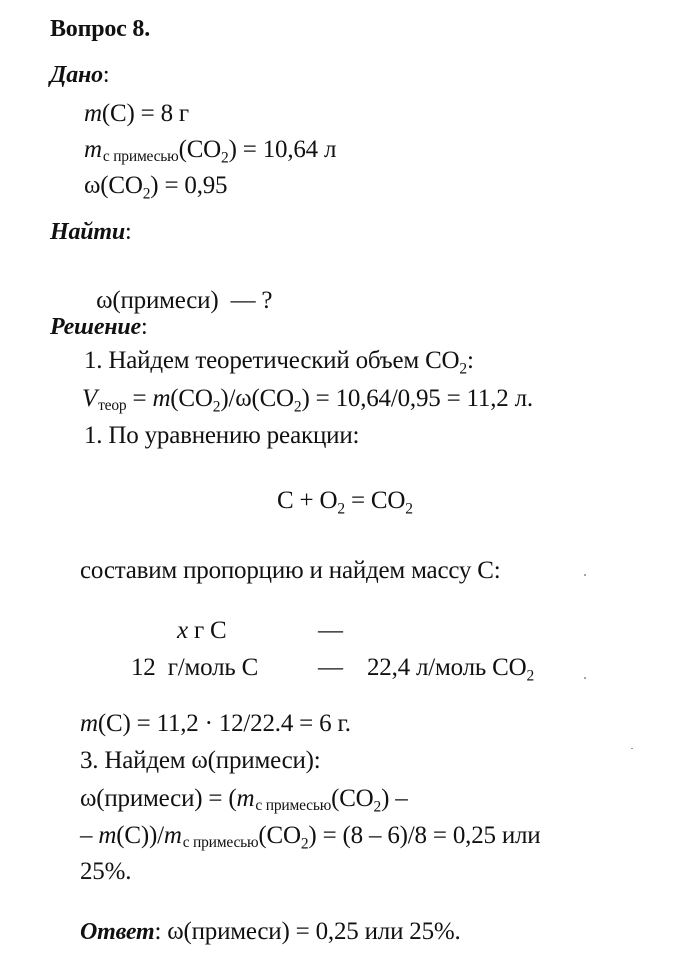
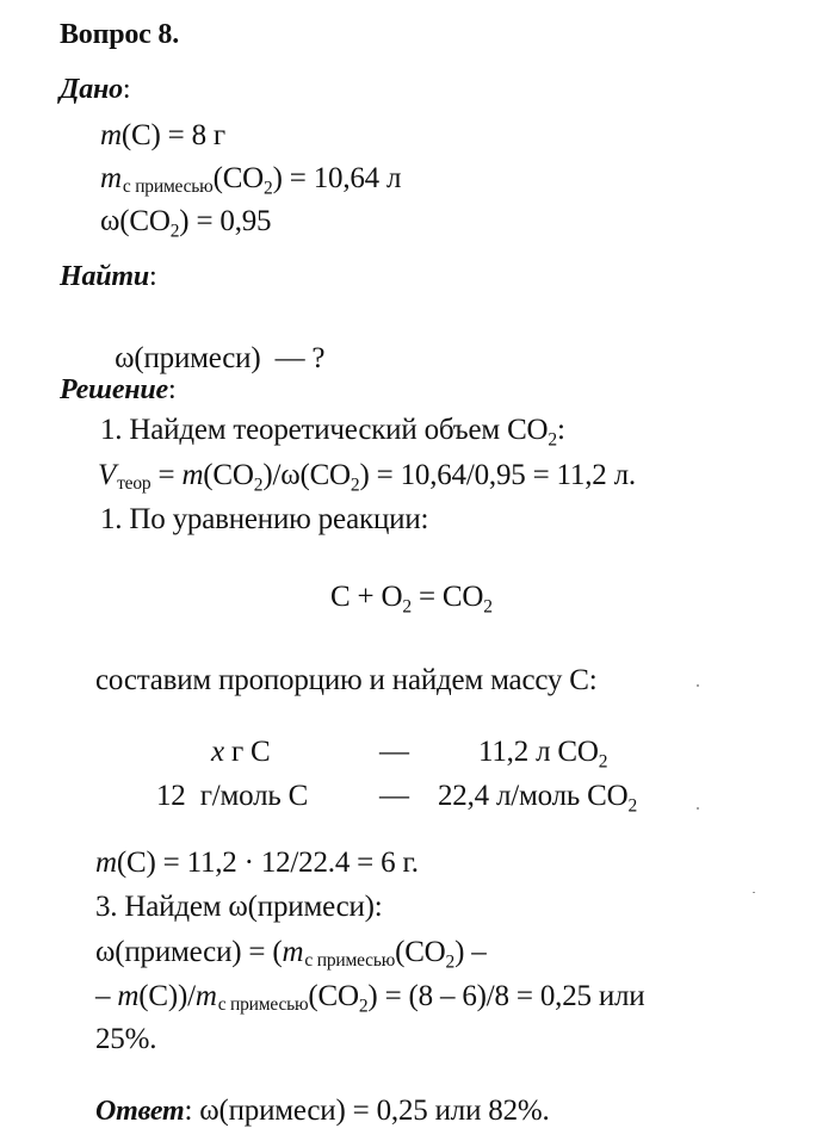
  Вопрос 8.
  Дано:
  m(C) = 8 г
  mс примесью(CO2) = 10,64 л
  ω(CO2) = 0,95
  Найти:
  ω(примеси) — ?
  Решение:
  1. Найдем теоретический объем CO2:
  Vтеор = m(CO2)/ω(CO2) = 10,64/0,95 = 11,2 л.
  1. По уравнению реакции:
  C + O2 = CO2
  составим пропорцию и найдем массу C:
  x г C
  —
+ 11,2 л CO2
  12 г/моль C
  —
  22,4 л/моль CO2
  m(C) = 11,2 · 12/22.4 = 6 г.
  3. Найдем ω(примеси):
  ω(примеси) = (mс примесью(CO2) –
  – m(C))/mс примесью(CO2) = (8 – 6)/8 = 0,25 или
  25%.
- Ответ: ω(примеси) = 0,25 или 25%.
+ Ответ: ω(примеси) = 0,25 или 82%.
